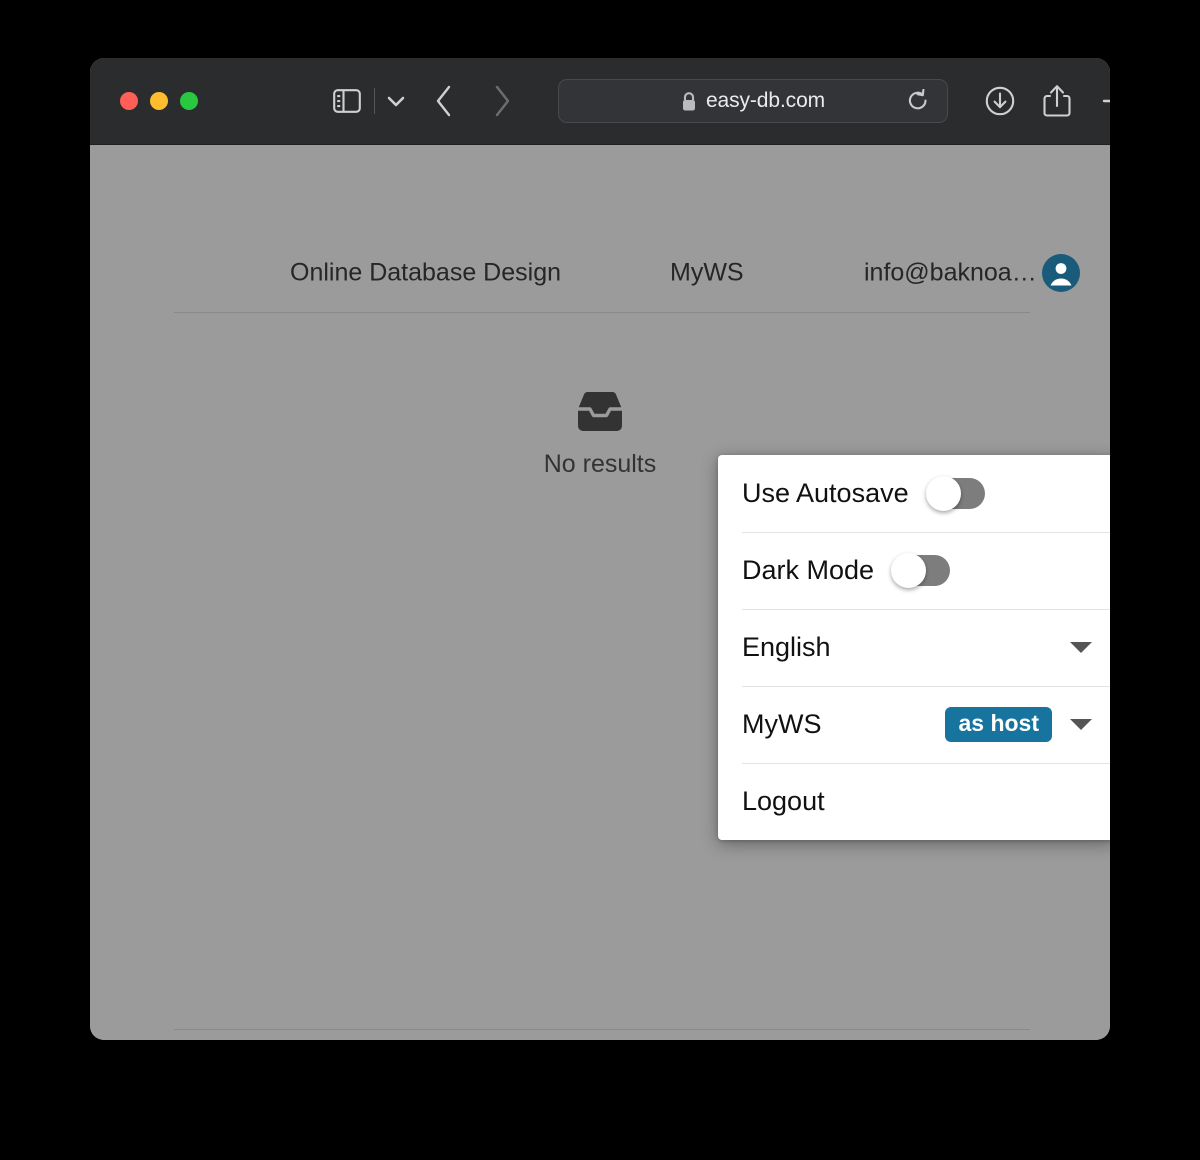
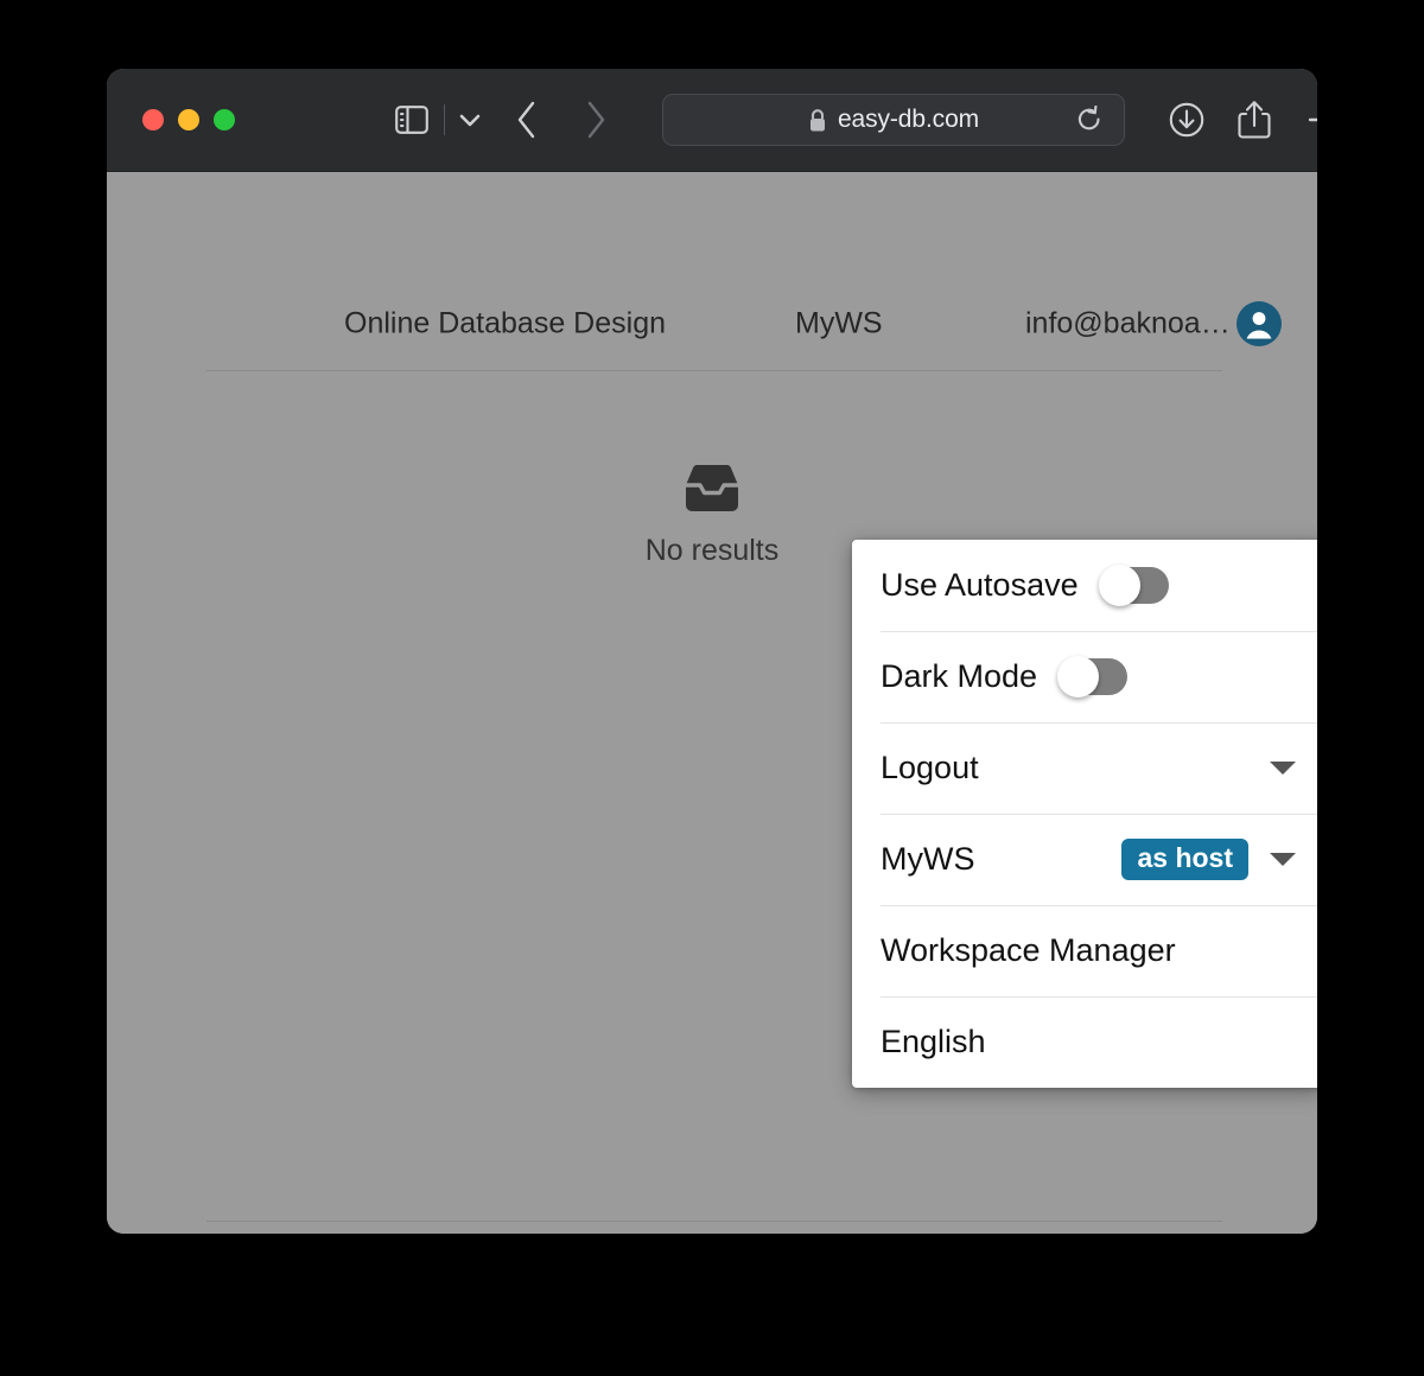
  easy-db.com
  Online Database Design
  MyWS
  info@baknoa…
  No results
  Use Autosave
  Dark Mode
- English
+ Logout
  MyWS
  as host
+ Workspace Manager
- Logout
+ English
